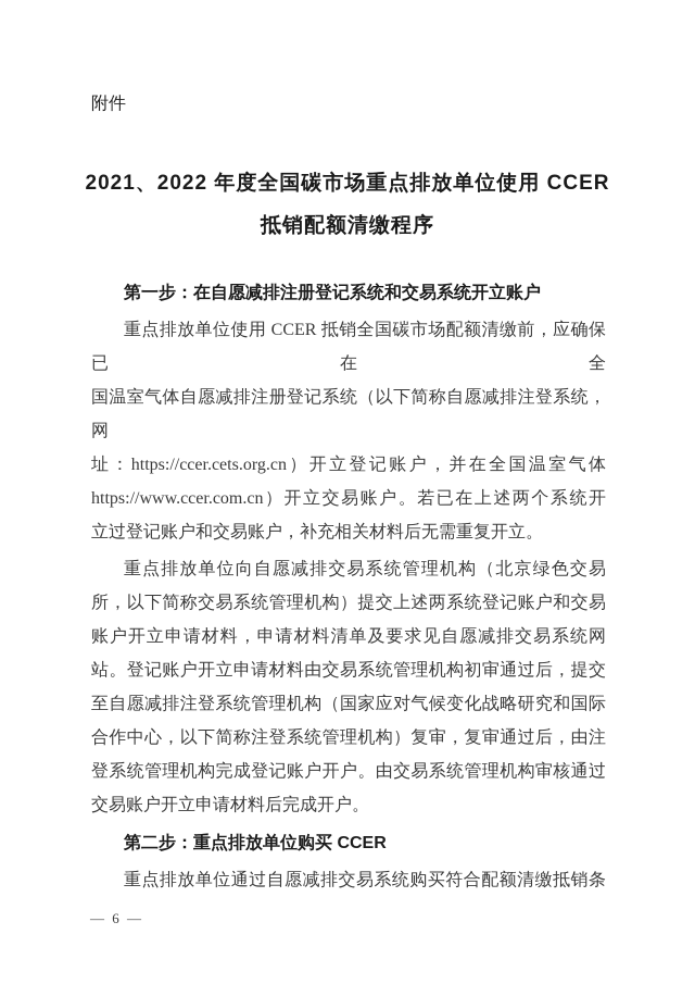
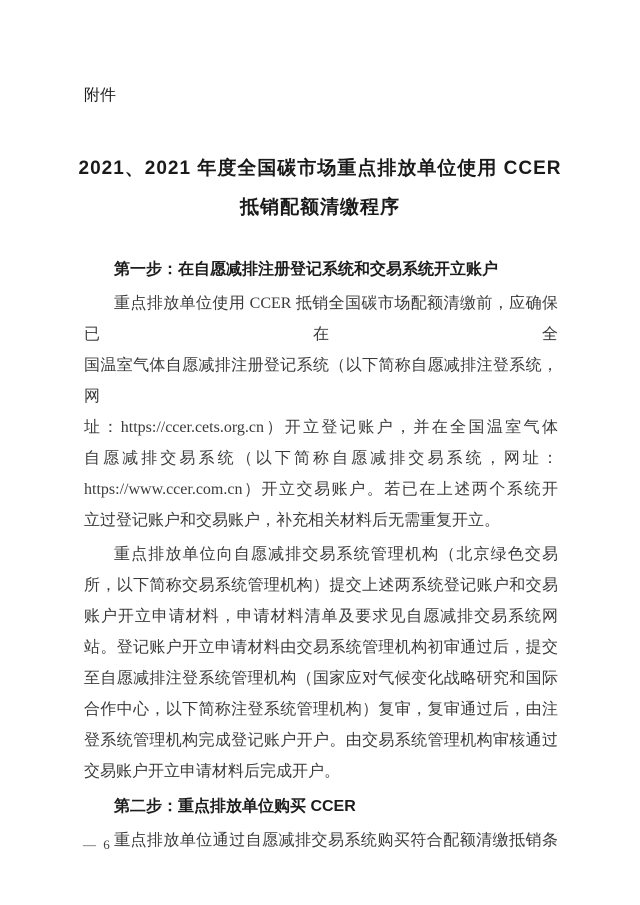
  附件
- 2021、2022 年度全国碳市场重点排放单位使用 CCER
+ 2021、2021 年度全国碳市场重点排放单位使用 CCER
  抵销配额清缴程序
  第一步：在自愿减排注册登记系统和交易系统开立账户
  重点排放单位使用 CCER 抵销全国碳市场配额清缴前，应确保已在全
  国温室气体自愿减排注册登记系统（以下简称自愿减排注登系统，网
  址：https://ccer.cets.org.cn）开立登记账户，并在全国温室气体
+ 自愿减排交易系统（以下简称自愿减排交易系统，网址：
  https://www.ccer.com.cn）开立交易账户。若已在上述两个系统开
  立过登记账户和交易账户，补充相关材料后无需重复开立。
  重点排放单位向自愿减排交易系统管理机构（北京绿色交易
  所，以下简称交易系统管理机构）提交上述两系统登记账户和交易
  账户开立申请材料，申请材料清单及要求见自愿减排交易系统网
  站。登记账户开立申请材料由交易系统管理机构初审通过后，提交
  至自愿减排注登系统管理机构（国家应对气候变化战略研究和国际
  合作中心，以下简称注登系统管理机构）复审，复审通过后，由注
  登系统管理机构完成登记账户开户。由交易系统管理机构审核通过
  交易账户开立申请材料后完成开户。
  第二步：重点排放单位购买 CCER
  重点排放单位通过自愿减排交易系统购买符合配额清缴抵销条
  — 6 —
